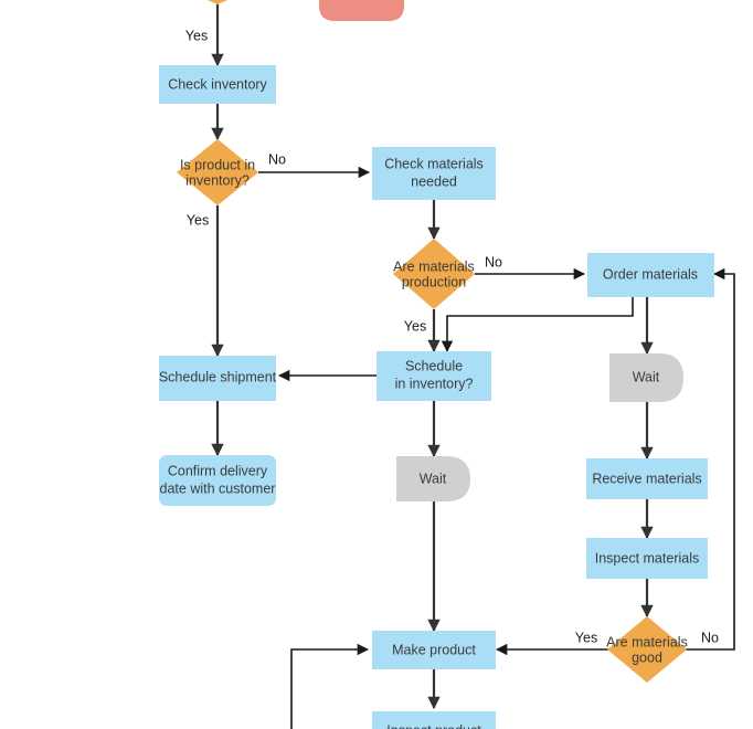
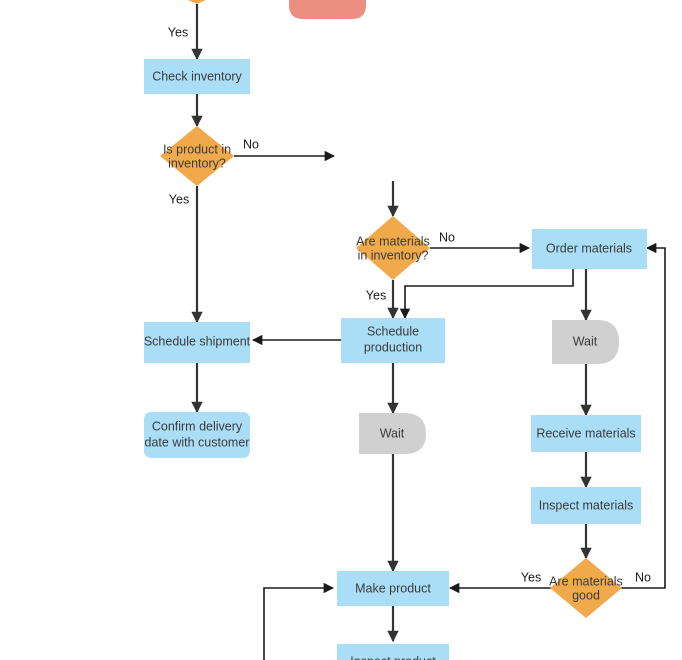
  Check inventory
  Is product in
  inventory?
- Check materials
- needed
  Are materials
- production
+ in inventory?
  Order materials
  Wait
  Schedule shipment
  Schedule
- in inventory?
+ production
  Confirm delivery
  date with customer
  Wait
  Receive materials
  Inspect materials
  Are materials
  good
  Make product
  Yes
  No
  Yes
  No
  Yes
  Yes
  No
